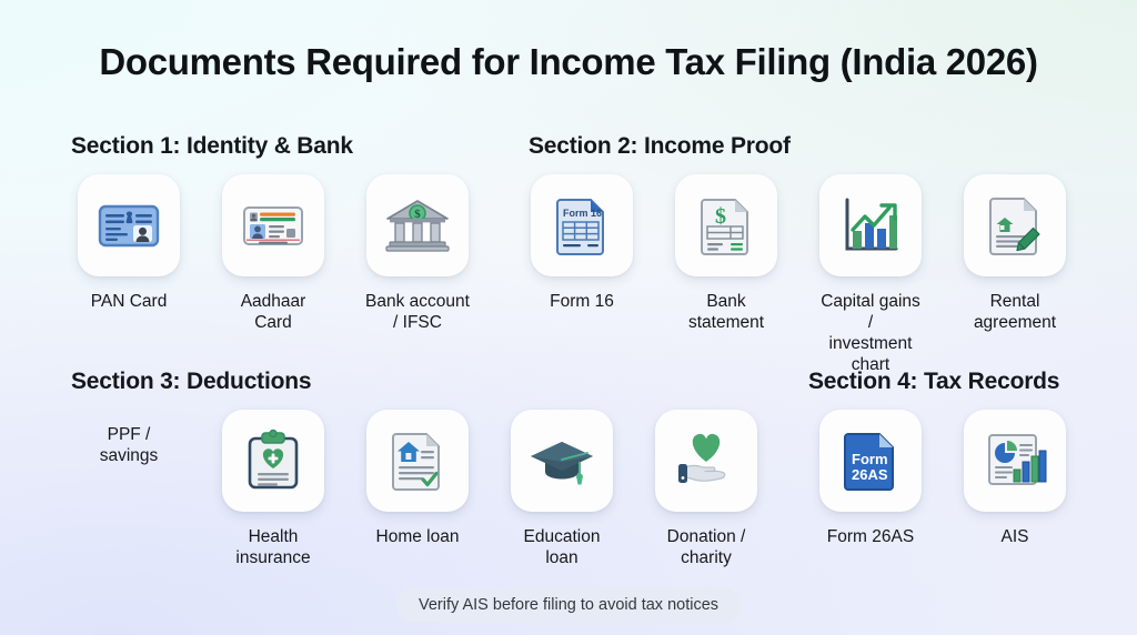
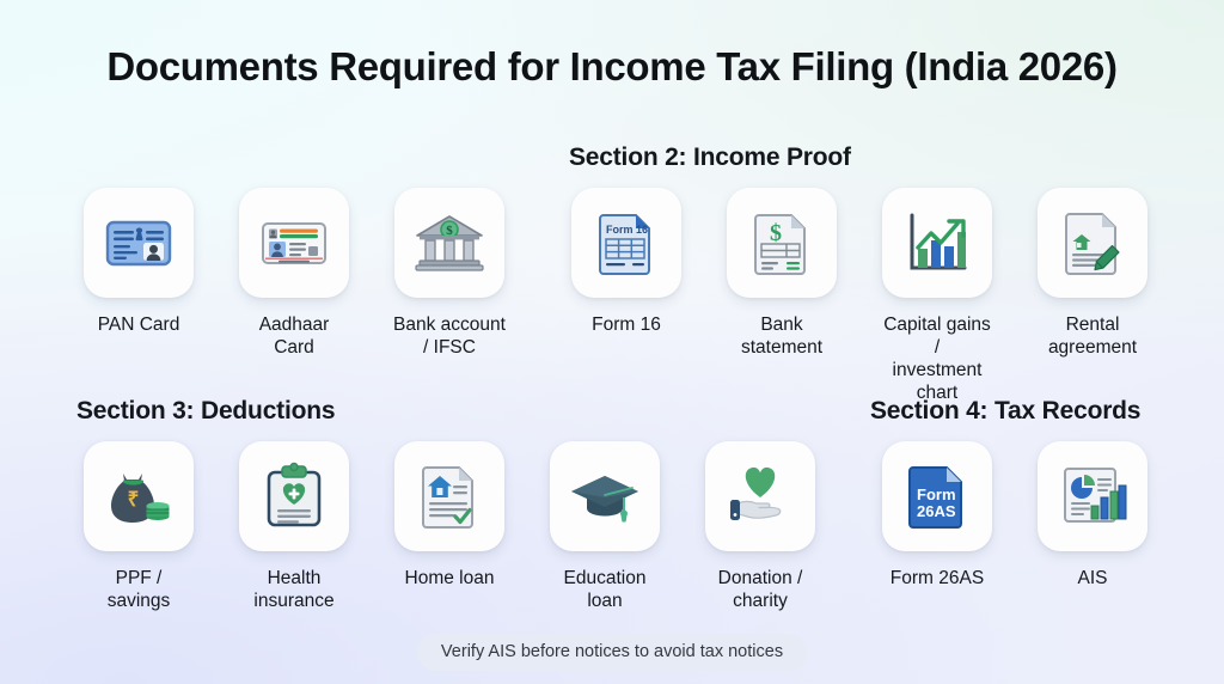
  Documents Required for Income Tax Filing (India 2026)
- Section 1: Identity & Bank
  Section 2: Income Proof
  Section 3: Deductions
  Section 4: Tax Records
  PAN Card
  Aadhaar
  Card
  $
  Bank account
  / IFSC
  Form 16
  Form 16
  $
  Bank
  statement
  Capital gains /
  investment chart
  Rental
  agreement
+ ₹
  PPF /
  savings
  Health
  insurance
  Home loan
  Education
  loan
  Donation /
  charity
  Form
  26AS
  Form 26AS
  AIS
- Verify AIS before filing to avoid tax notices
+ Verify AIS before notices to avoid tax notices
